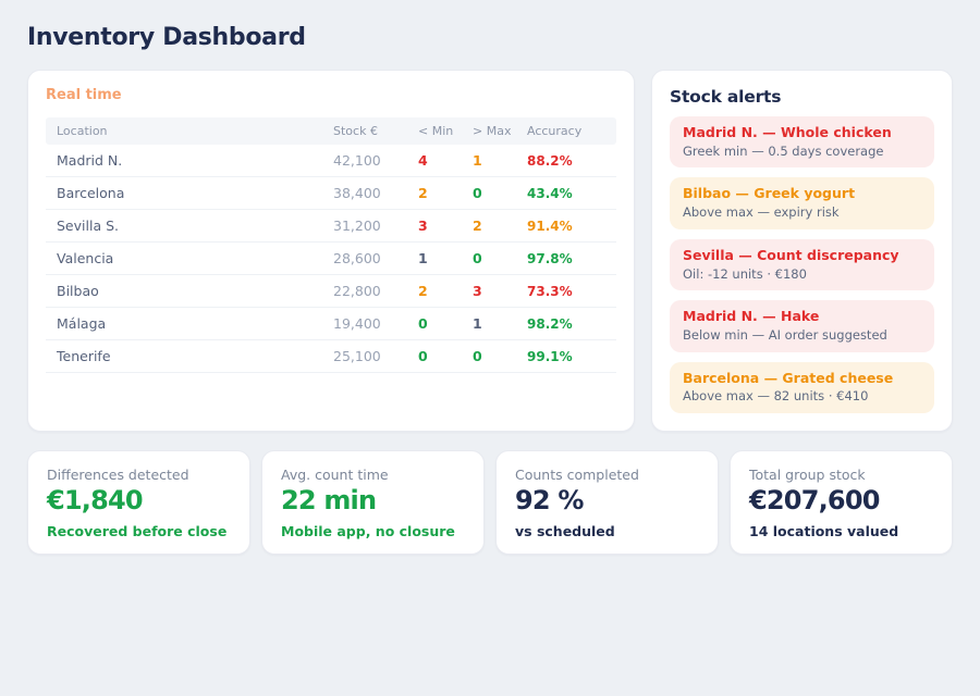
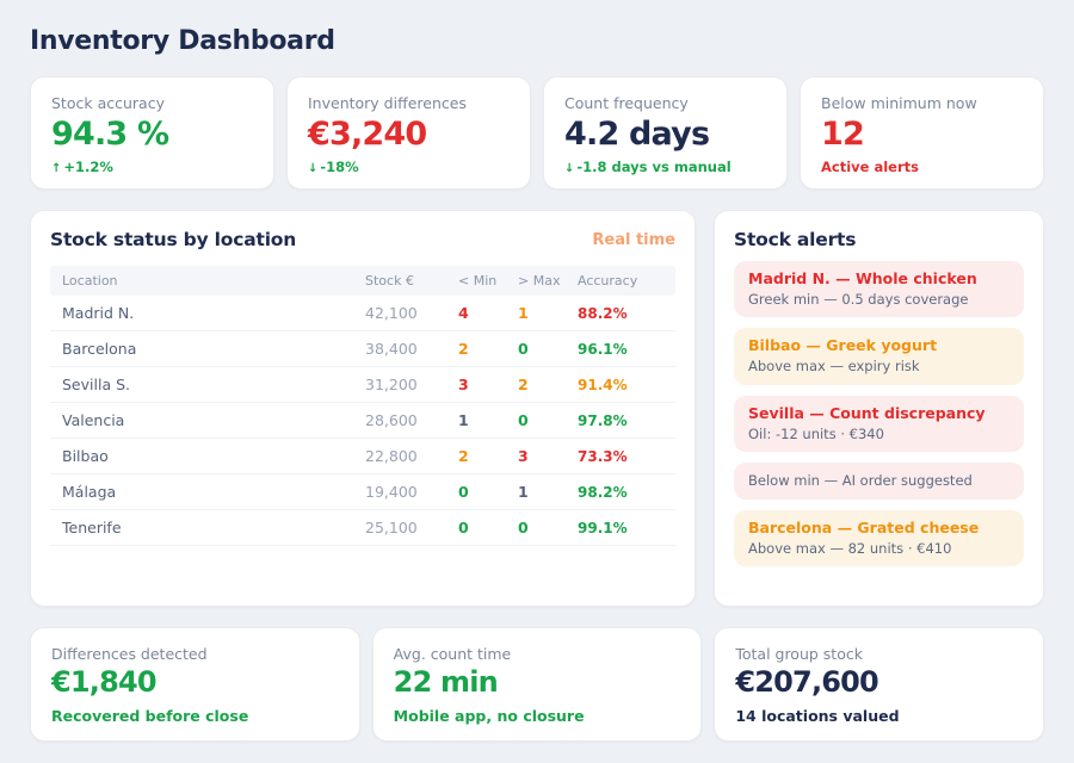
  Inventory Dashboard
+ Stock accuracy
+ 94.3 %
+ ↑ +1.2%
+ Inventory differences
+ €3,240
+ ↓ -18%
+ Count frequency
+ 4.2 days
+ ↓ -1.8 days vs manual
+ Below minimum now
+ 12
+ Active alerts
+ Stock status by location
  Real time
  Location
  Stock €
  < Min
  > Max
  Accuracy
  Madrid N.
  42,100
  4
  1
  88.2%
  Barcelona
  38,400
  2
  0
- 43.4%
+ 96.1%
  Sevilla S.
  31,200
  3
  2
  91.4%
  Valencia
  28,600
  1
  0
  97.8%
  Bilbao
  22,800
  2
  3
  73.3%
  Málaga
  19,400
  0
  1
  98.2%
  Tenerife
  25,100
  0
  0
  99.1%
  Stock alerts
  Madrid N. — Whole chicken
  Greek min — 0.5 days coverage
  Bilbao — Greek yogurt
  Above max — expiry risk
  Sevilla — Count discrepancy
- Oil: -12 units · €180
+ Oil: -12 units · €340
- Madrid N. — Hake
  Below min — AI order suggested
  Barcelona — Grated cheese
  Above max — 82 units · €410
  Differences detected
  €1,840
  Recovered before close
  Avg. count time
  22 min
  Mobile app, no closure
- Counts completed
- 92 %
- vs scheduled
  Total group stock
  €207,600
  14 locations valued
